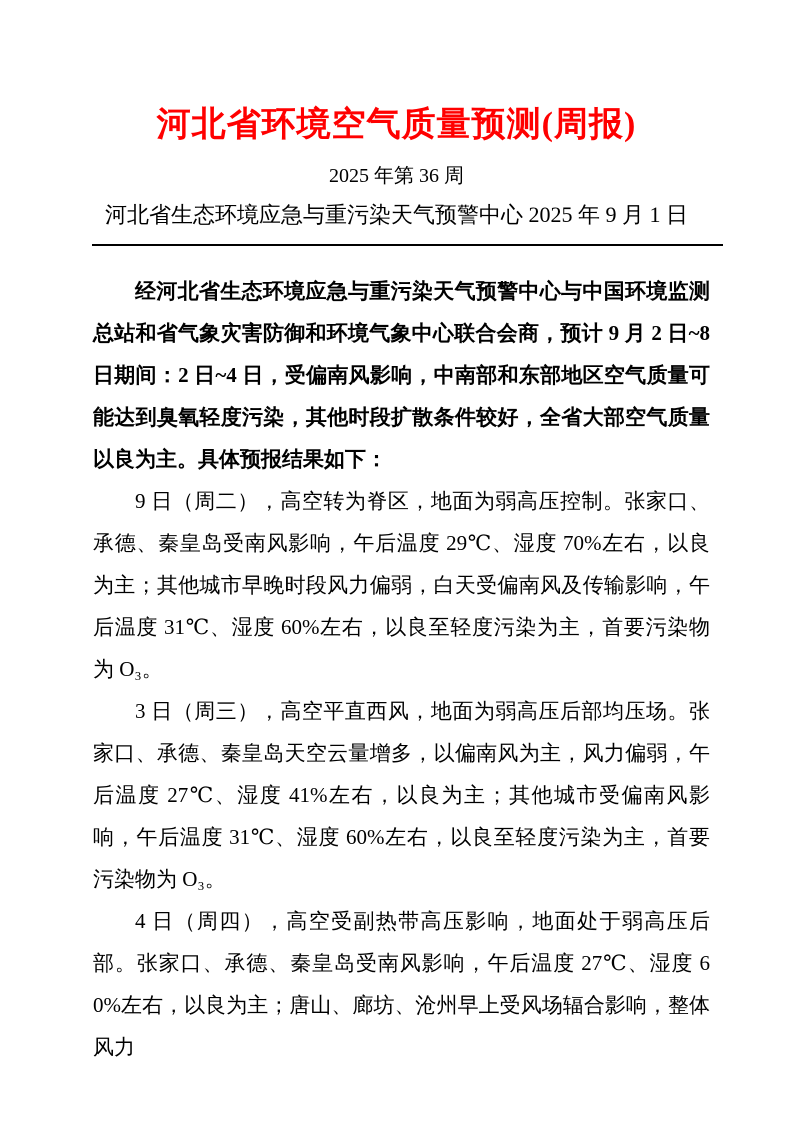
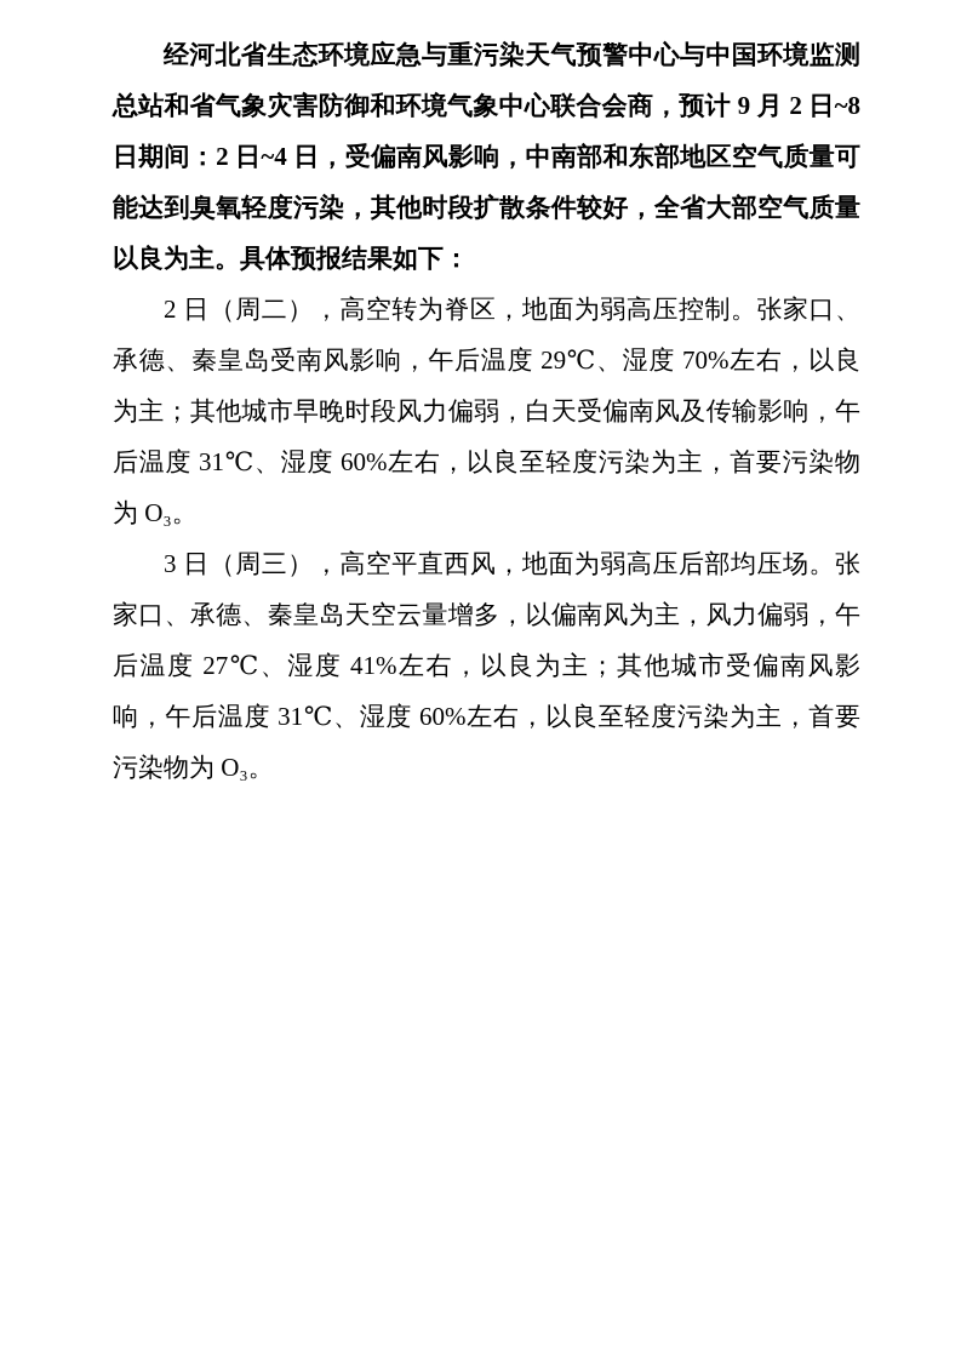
- 河北省环境空气质量预测(周报)
- 2025 年第 36 周
- 河北省生态环境应急与重污染天气预警中心 2025 年 9 月 1 日
  经河北省生态环境应急与重污染天气预警中心与中国环境监测总站和省气象灾害防御和环境气象中心联合会商，预计 9 月 2 日~8 日期间：2 日~4 日，受偏南风影响，中南部和东部地区空气质量可能达到臭氧轻度污染，其他时段扩散条件较好，全省大部空气质量以良为主。具体预报结果如下：
- 9 日（周二），高空转为脊区，地面为弱高压控制。张家口、承德、秦皇岛受南风影响，午后温度 29℃、湿度 70%左右，以良为主；其他城市早晚时段风力偏弱，白天受偏南风及传输影响，午后温度 31℃、湿度 60%左右，以良至轻度污染为主，首要污染物为 O₃。
+ 2 日（周二），高空转为脊区，地面为弱高压控制。张家口、承德、秦皇岛受南风影响，午后温度 29℃、湿度 70%左右，以良为主；其他城市早晚时段风力偏弱，白天受偏南风及传输影响，午后温度 31℃、湿度 60%左右，以良至轻度污染为主，首要污染物为 O₃。
  3 日（周三），高空平直西风，地面为弱高压后部均压场。张家口、承德、秦皇岛天空云量增多，以偏南风为主，风力偏弱，午后温度 27℃、湿度 41%左右，以良为主；其他城市受偏南风影响，午后温度 31℃、湿度 60%左右，以良至轻度污染为主，首要污染物为 O₃。
- 4 日（周四），高空受副热带高压影响，地面处于弱高压后部。张家口、承德、秦皇岛受南风影响，午后温度 27℃、湿度 60%左右，以良为主；唐山、廊坊、沧州早上受风场辐合影响，整体风力
